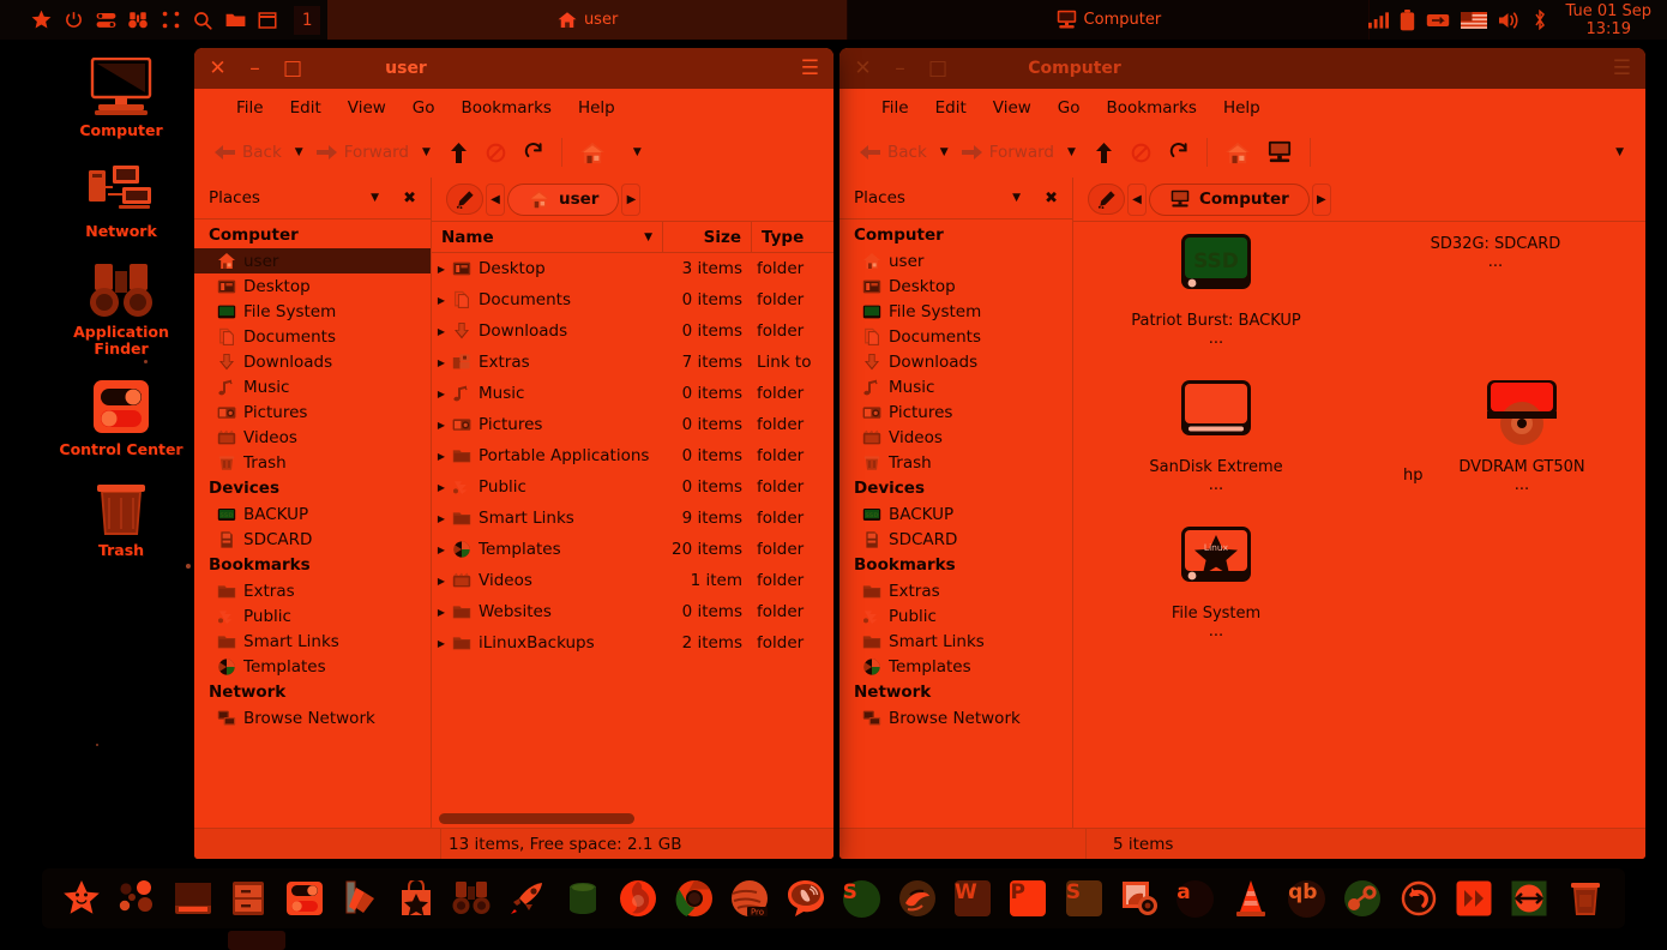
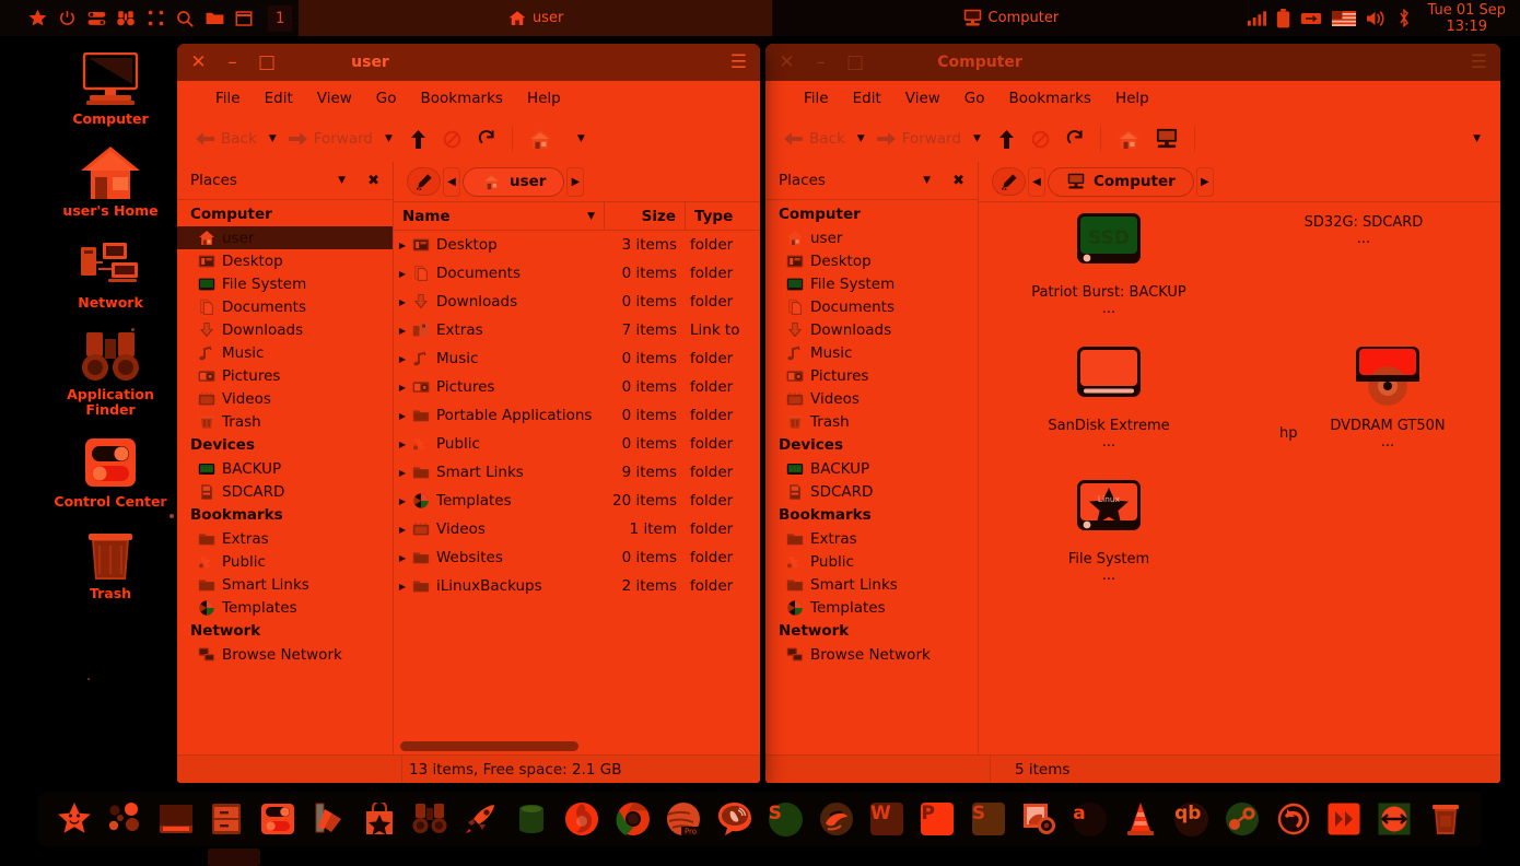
  1
  user
  Computer
  Tue 01 Sep
  13:19
  Computer
+ user's Home
  Network
  Application Finder
  Control Center
  Trash
  ✕
  –
  □
  Computer
  ☰
  File
  Edit
  View
  Go
  Bookmarks
  Help
  Back
  ▼
  Forward
  ▼
  ▼
  Places
  ▼
  ✖
  Computer
  user
  Desktop
  File System
  Documents
  Downloads
  Music
  Pictures
  Videos
  Trash
  Devices
  BACKUP
  SDCARD
  Bookmarks
  Extras
  Public
  Smart Links
  Templates
  Network
  Browse Network
  ◀
  Computer
  ▶
  Patriot Burst: BACKUP
  ...
  SD32G: SDCARD
  ...
  SanDisk Extreme
  ...
  hp
  DVDRAM GT50N
  ...
  Linux
  File System
  ...
  5 items
  ✕
  –
  □
  user
  ☰
  File
  Edit
  View
  Go
  Bookmarks
  Help
  Back
  ▼
  Forward
  ▼
  ▼
  Places
  ▼
  ✖
  Computer
  user
  Desktop
  File System
  Documents
  Downloads
  Music
  Pictures
  Videos
  Trash
  Devices
  BACKUP
  SDCARD
  Bookmarks
  Extras
  Public
  Smart Links
  Templates
  Network
  Browse Network
  ◀
  user
  ▶
  Name
  ▼
  Size
  Type
  ▶
  Desktop
  3 items
  folder
  ▶
  Documents
  0 items
  folder
  ▶
  Downloads
  0 items
  folder
  ▶
  Extras
  7 items
  Link to
  ▶
  Music
  0 items
  folder
  ▶
  Pictures
  0 items
  folder
  ▶
  Portable Applications
  0 items
  folder
  ▶
  Public
  0 items
  folder
  ▶
  Smart Links
  9 items
  folder
  ▶
  Templates
  20 items
  folder
  ▶
  Videos
  1 item
  folder
  ▶
  Websites
  0 items
  folder
  ▶
  iLinuxBackups
  2 items
  folder
  13 items, Free space: 2.1 GB
  Pro
  S
  W
  P
  S
  a
  qb
